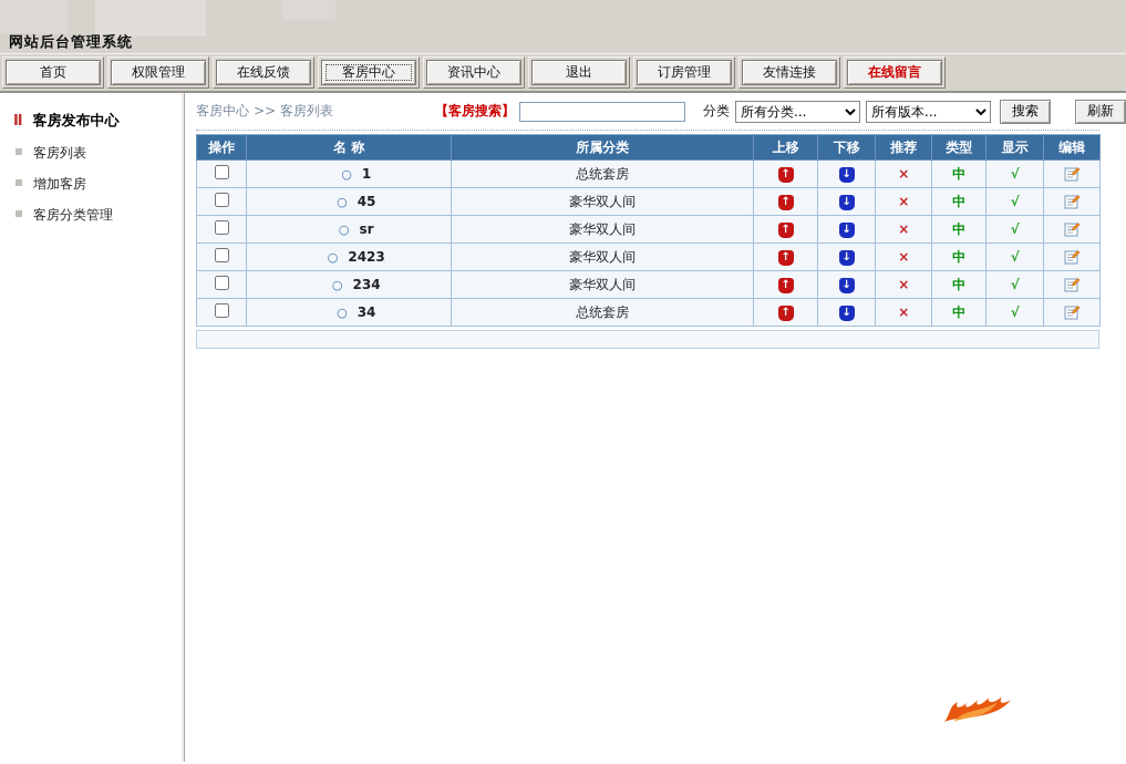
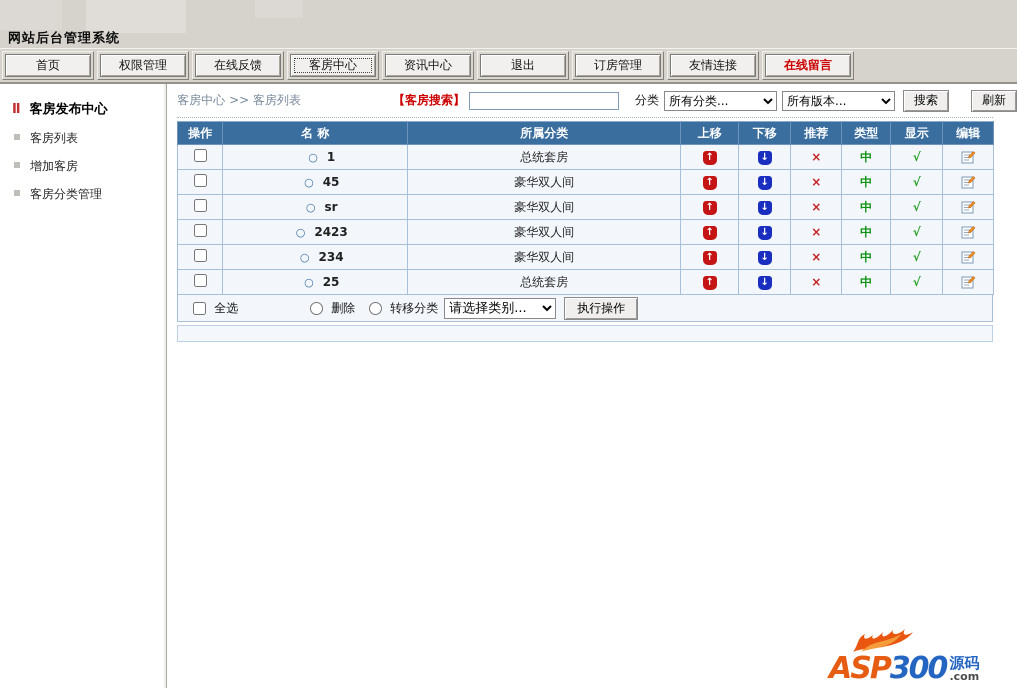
  网站后台管理系统
  首页
  权限管理
  在线反馈
  客房中心
  资讯中心
  退出
  订房管理
  友情连接
  在线留言
  Ⅱ 客房发布中心
  客房列表
  增加客房
  客房分类管理
  客房中心 >> 客房列表
  【客房搜索】
  分类
  所有分类...
  所有版本...
  搜索
  刷新
  操作	名 称	所属分类	上移	下移	推荐	类型	显示	编辑
  	○ 1	总统套房	↑	↓	×	中	√
  	○ 45	豪华双人间	↑	↓	×	中	√
  	○ sr	豪华双人间	↑	↓	×	中	√
  	○ 2423	豪华双人间	↑	↓	×	中	√
  	○ 234	豪华双人间	↑	↓	×	中	√
- 	○ 34	总统套房	↑	↓	×	中	√
+ 	○ 25	总统套房	↑	↓	×	中	√
+ 全选
+ 删除
+ 转移分类
+ 请选择类别...
+ 执行操作
+ ASP
+ 300
+ 源码
+ .com
